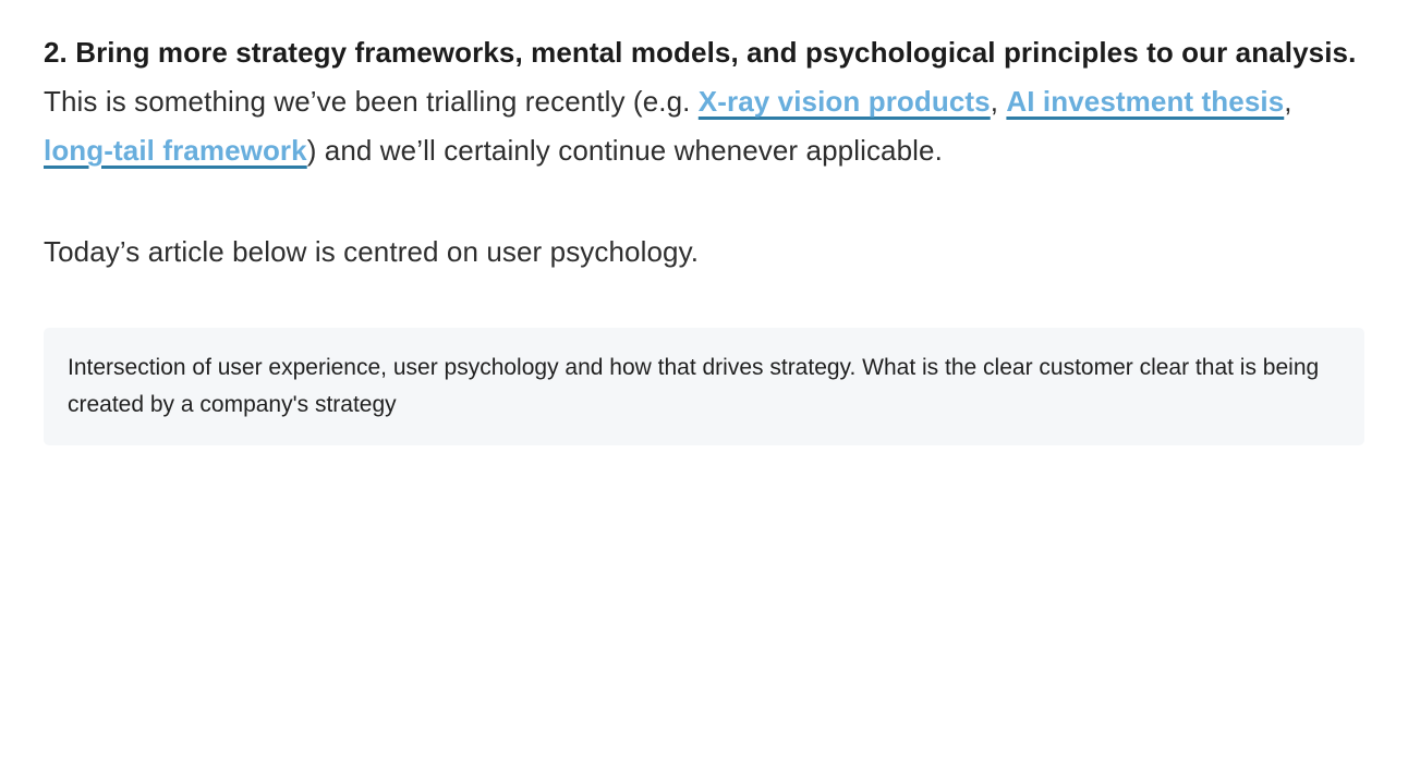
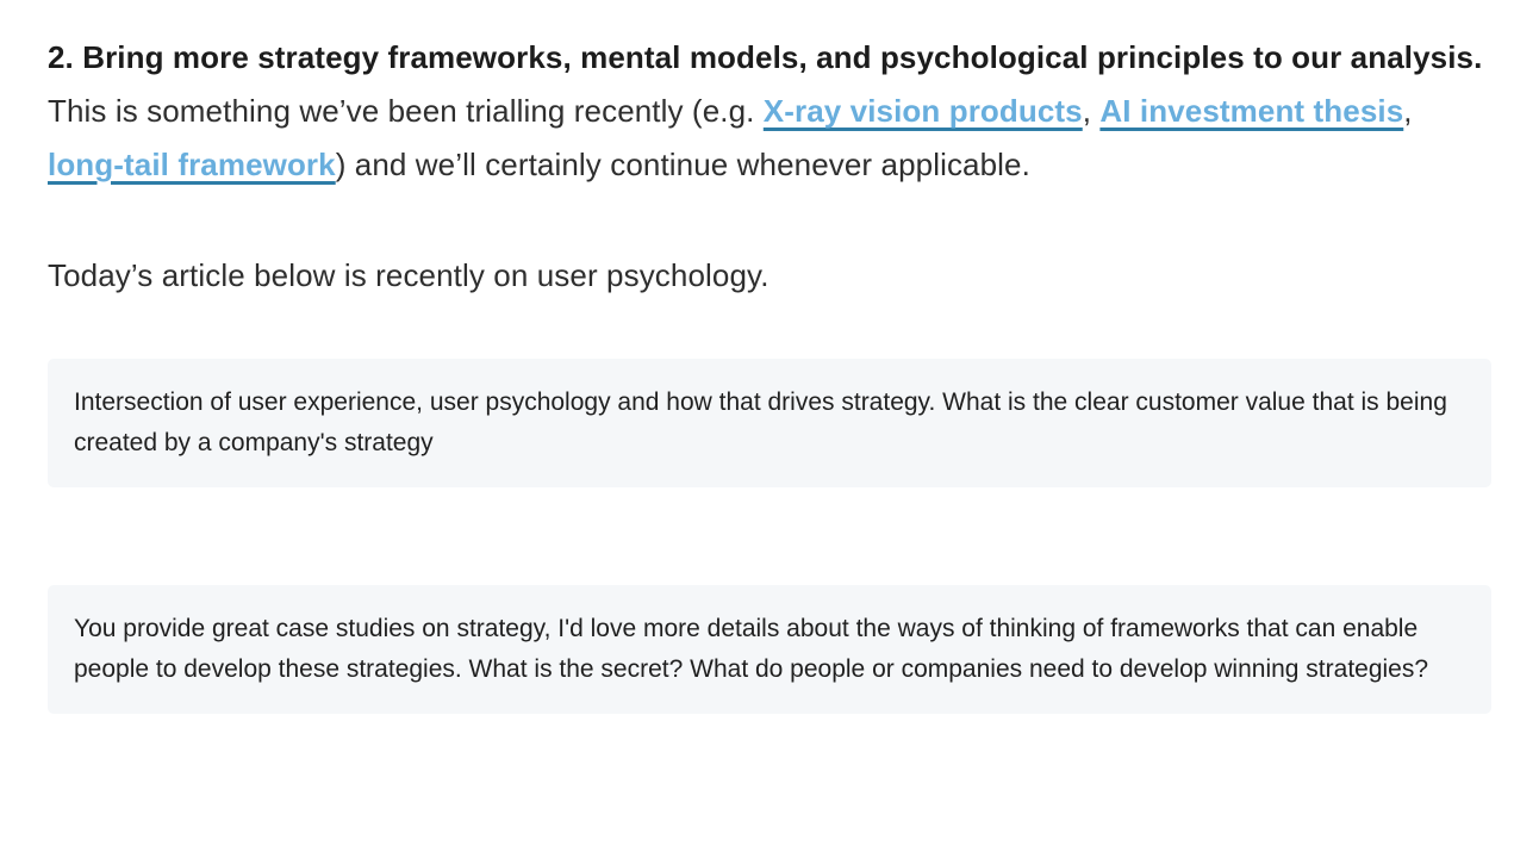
  2. Bring more strategy frameworks, mental models, and psychological principles to our analysis. This is something we’ve been trialling recently (e.g. X-ray vision products, AI investment thesis, long-tail framework) and we’ll certainly continue whenever applicable.
- Today’s article below is centred on user psychology.
+ Today’s article below is recently on user psychology.
- Intersection of user experience, user psychology and how that drives strategy. What is the clear customer clear that is being created by a company's strategy
+ Intersection of user experience, user psychology and how that drives strategy. What is the clear customer value that is being created by a company's strategy
+ You provide great case studies on strategy, I'd love more details about the ways of thinking of frameworks that can enable people to develop these strategies. What is the secret? What do people or companies need to develop winning strategies?
